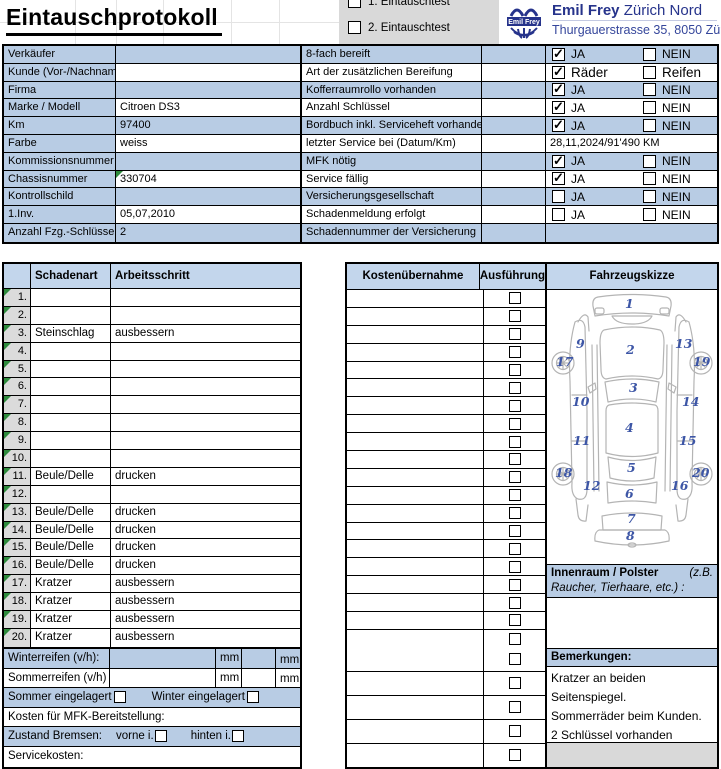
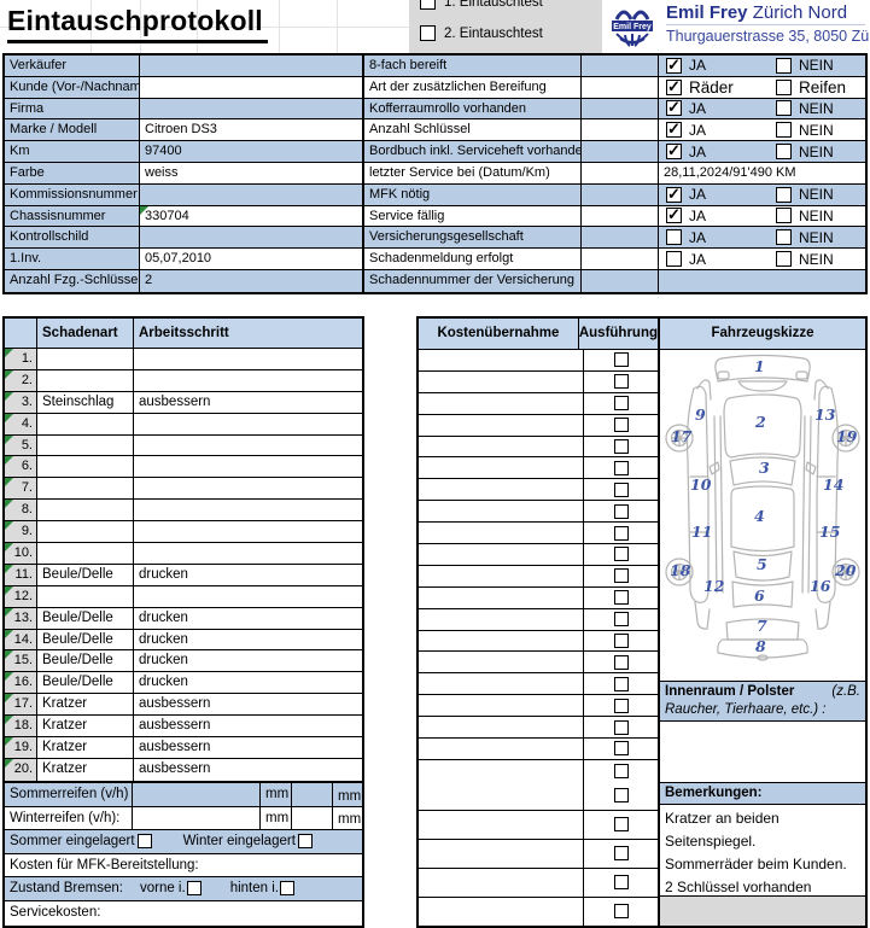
  Eintauschprotokoll
  1. Eintauschtest
  2. Eintauschtest
  Emil Frey Zürich Nord
  Thurgauerstrasse 35, 8050 Zü
  Verkäufer
  Kunde (Vor-/Nachnam
  Firma
  Marke / Modell
  Citroen DS3
  Km
  97400
  Farbe
  weiss
  Kommissionsnummer
  Chassisnummer
  330704
  Kontrollschild
  1.Inv.
  05,07,2010
  Anzahl Fzg.-Schlüsse
  2
  8-fach bereift
  JA
  NEIN
  Art der zusätzlichen Bereifung
  Räder
  Reifen
  Kofferraumrollo vorhanden
  JA
  NEIN
  Anzahl Schlüssel
  JA
  NEIN
  Bordbuch inkl. Serviceheft vorhande
  JA
  NEIN
  letzter Service bei (Datum/Km)
  28,11,2024/91'490 KM
  MFK nötig
  JA
  NEIN
  Service fällig
  JA
  NEIN
  Versicherungsgesellschaft
  JA
  NEIN
  Schadenmeldung erfolgt
  JA
  NEIN
  Schadennummer der Versicherung
  Schadenart
  Arbeitsschritt
  1.
  2.
  3.
  Steinschlag
  ausbessern
  4.
  5.
  6.
  7.
  8.
  9.
  10.
  11.
  Beule/Delle
  drucken
  12.
  13.
  Beule/Delle
  drucken
  14.
  Beule/Delle
  drucken
  15.
  Beule/Delle
  drucken
  16.
  Beule/Delle
  drucken
  17.
  Kratzer
  ausbessern
  18.
  Kratzer
  ausbessern
  19.
  Kratzer
  ausbessern
  20.
  Kratzer
  ausbessern
  Kostenübernahme
  Ausführung
  Fahrzeugskizze
  1
  2
  3
  4
  5
  6
  7
  8
  9
  10
  11
  12
  13
  14
  15
  16
  17
  18
  19
  20
  Innenraum / Polster
  (z.B.
  Raucher, Tierhaare, etc.) :
  Bemerkungen:
  Kratzer an beiden
  Seitenspiegel.
  Sommerräder beim Kunden.
  2 Schlüssel vorhanden
- Winterreifen (v/h):
+ Sommerreifen (v/h)
  mm
  mm
- Sommerreifen (v/h)
+ Winterreifen (v/h):
  mm
  mm
  Sommer eingelagert
  Winter eingelagert
  Kosten für MFK-Bereitstellung:
  Zustand Bremsen:
  vorne i.
  hinten i.
  Servicekosten:
